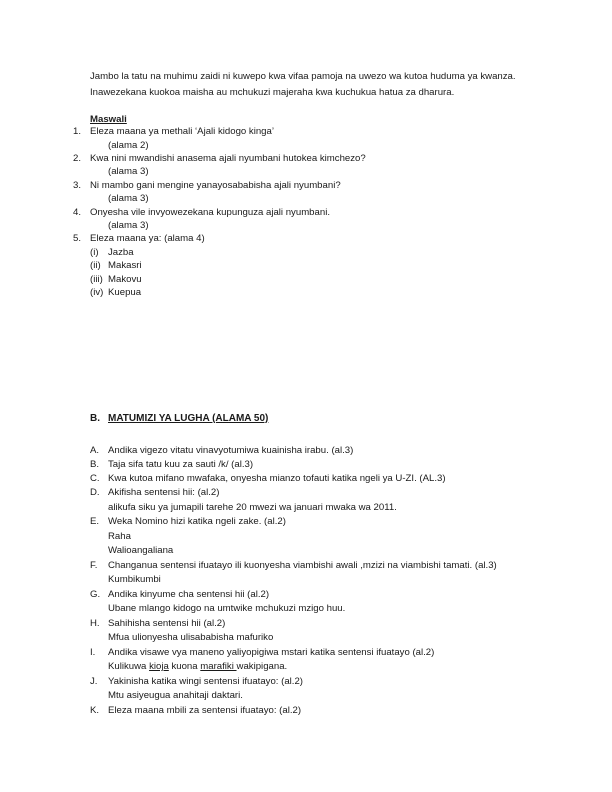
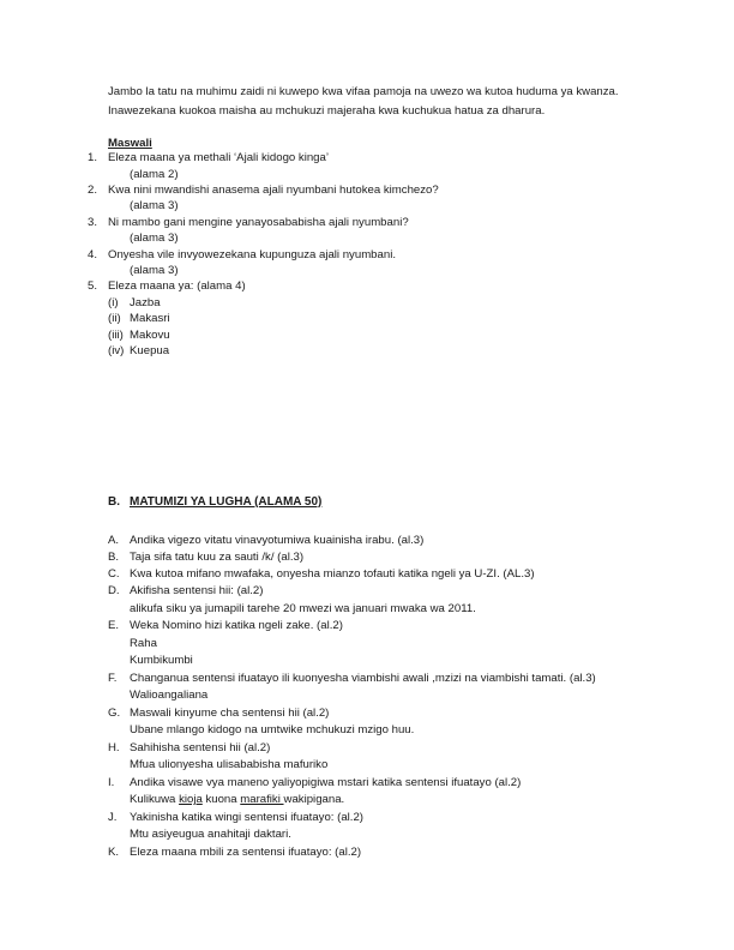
  Jambo la tatu na muhimu zaidi ni kuwepo kwa vifaa pamoja na uwezo wa kutoa huduma ya kwanza.
  Inawezekana kuokoa maisha au mchukuzi majeraha kwa kuchukua hatua za dharura.
  Maswali
  1.
  Eleza maana ya methali ‘Ajali kidogo kinga’
  (alama 2)
  2.
  Kwa nini mwandishi anasema ajali nyumbani hutokea kimchezo?
  (alama 3)
  3.
  Ni mambo gani mengine yanayosababisha ajali nyumbani?
  (alama 3)
  4.
  Onyesha vile invyowezekana kupunguza ajali nyumbani.
  (alama 3)
  5.
  Eleza maana ya: (alama 4)
  (i)
  Jazba
  (ii)
  Makasri
  (iii)
  Makovu
  (iv)
  Kuepua
  B.
  MATUMIZI YA LUGHA (ALAMA 50)
  A.
  Andika vigezo vitatu vinavyotumiwa kuainisha irabu. (al.3)
  B.
  Taja sifa tatu kuu za sauti /k/ (al.3)
  C.
  Kwa kutoa mifano mwafaka, onyesha mianzo tofauti katika ngeli ya U-ZI. (AL.3)
  D.
  Akifisha sentensi hii: (al.2)
  alikufa siku ya jumapili tarehe 20 mwezi wa januari mwaka wa 2011.
  E.
  Weka Nomino hizi katika ngeli zake. (al.2)
  Raha
- Walioangaliana
+ Kumbikumbi
  F.
  Changanua sentensi ifuatayo ili kuonyesha viambishi awali ,mzizi na viambishi tamati. (al.3)
- Kumbikumbi
+ Walioangaliana
  G.
- Andika kinyume cha sentensi hii (al.2)
+ Maswali kinyume cha sentensi hii (al.2)
  Ubane mlango kidogo na umtwike mchukuzi mzigo huu.
  H.
  Sahihisha sentensi hii (al.2)
  Mfua ulionyesha ulisababisha mafuriko
  I.
  Andika visawe vya maneno yaliyopigiwa mstari katika sentensi ifuatayo (al.2)
  Kulikuwa kioja kuona marafiki wakipigana.
  J.
  Yakinisha katika wingi sentensi ifuatayo: (al.2)
  Mtu asiyeugua anahitaji daktari.
  K.
  Eleza maana mbili za sentensi ifuatayo: (al.2)
